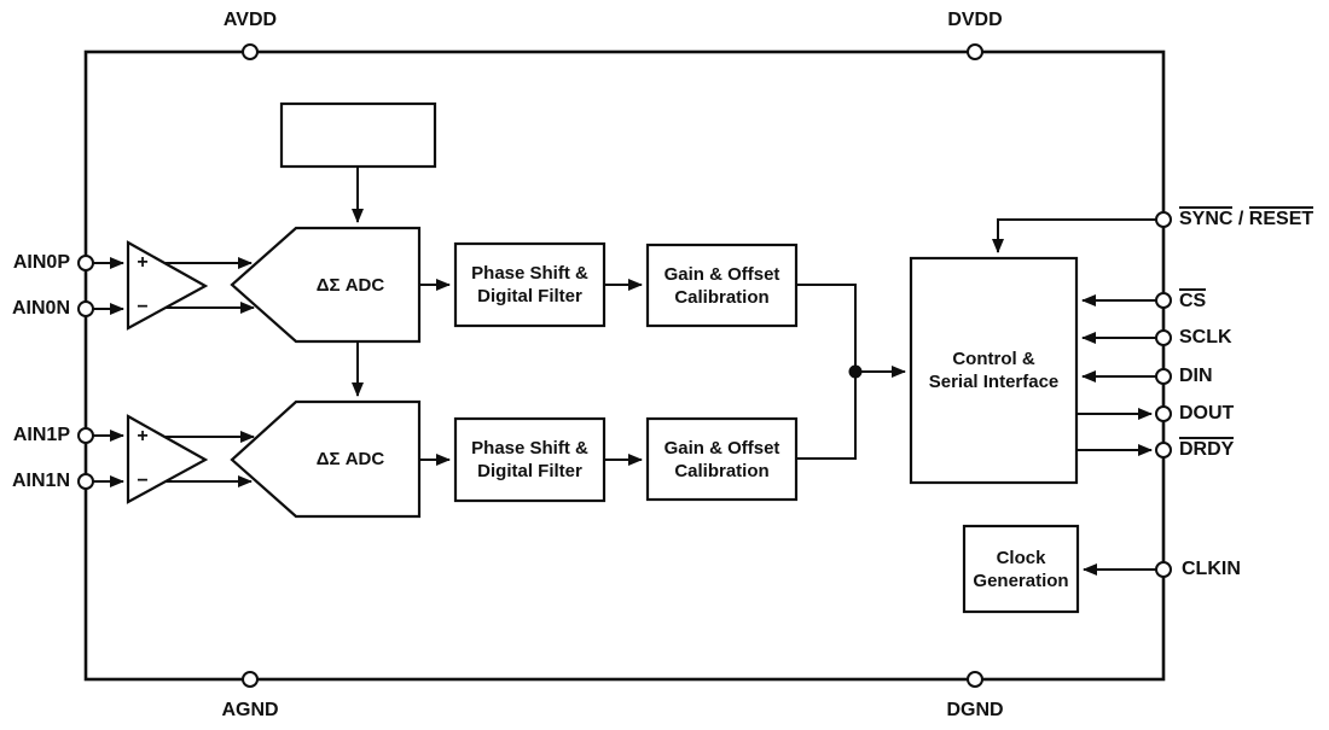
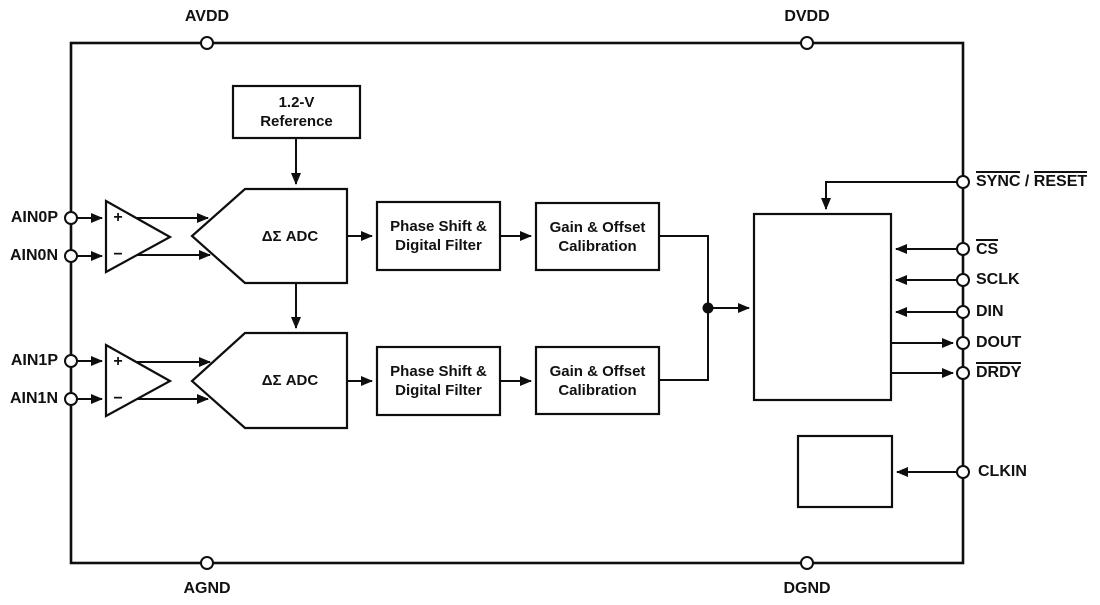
+ 1.2-V
+ Reference
  ΔΣ ADC
  ΔΣ ADC
  Phase Shift &
  Digital Filter
  Phase Shift &
  Digital Filter
  Gain & Offset
  Calibration
  Gain & Offset
  Calibration
- Control &
- Serial Interface
- Clock
- Generation
  +
  −
  +
  −
  AVDD
  DVDD
  AGND
  DGND
  AIN0P
  AIN0N
  AIN1P
  AIN1N
  SYNC / RESET
  CS
  SCLK
  DIN
  DOUT
  DRDY
  CLKIN
